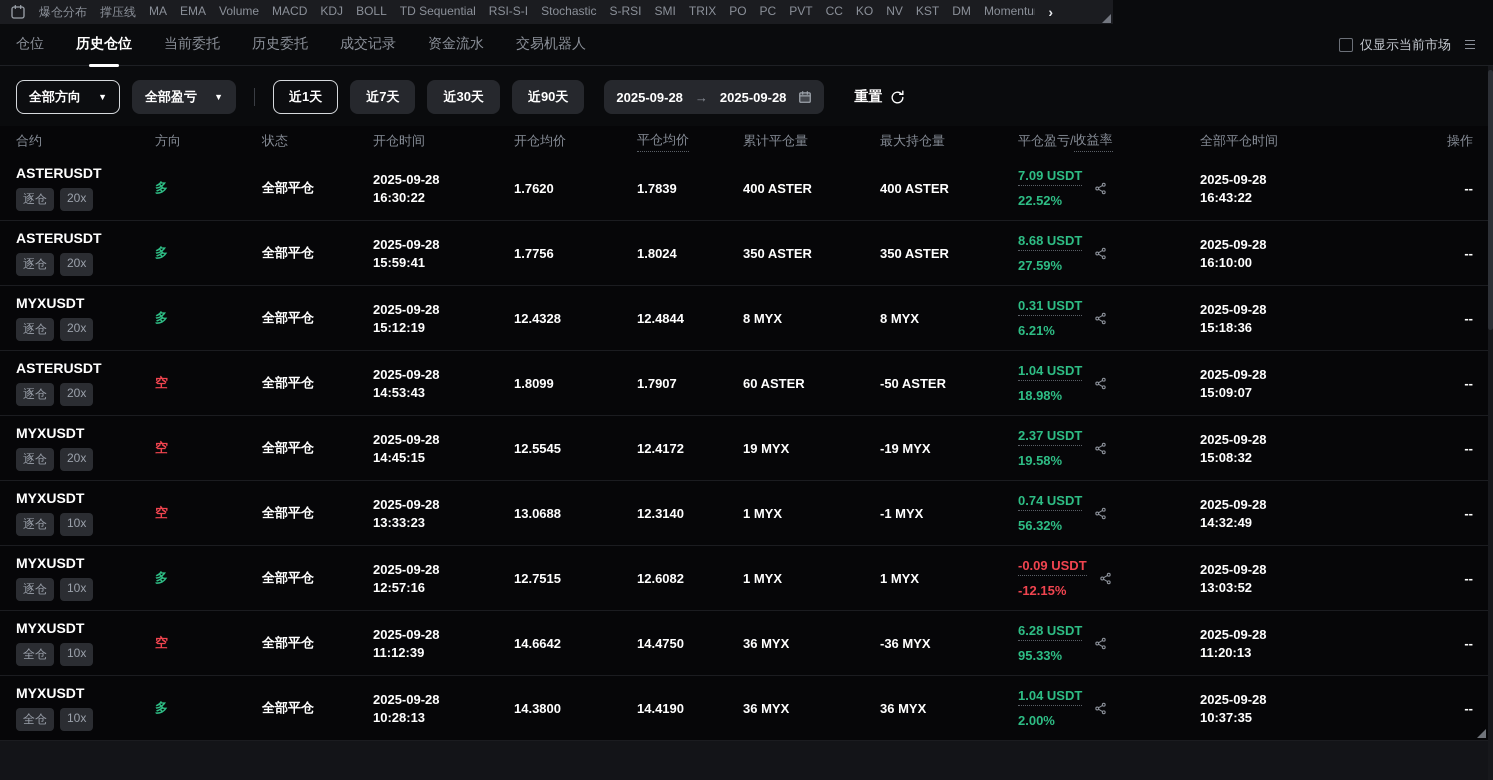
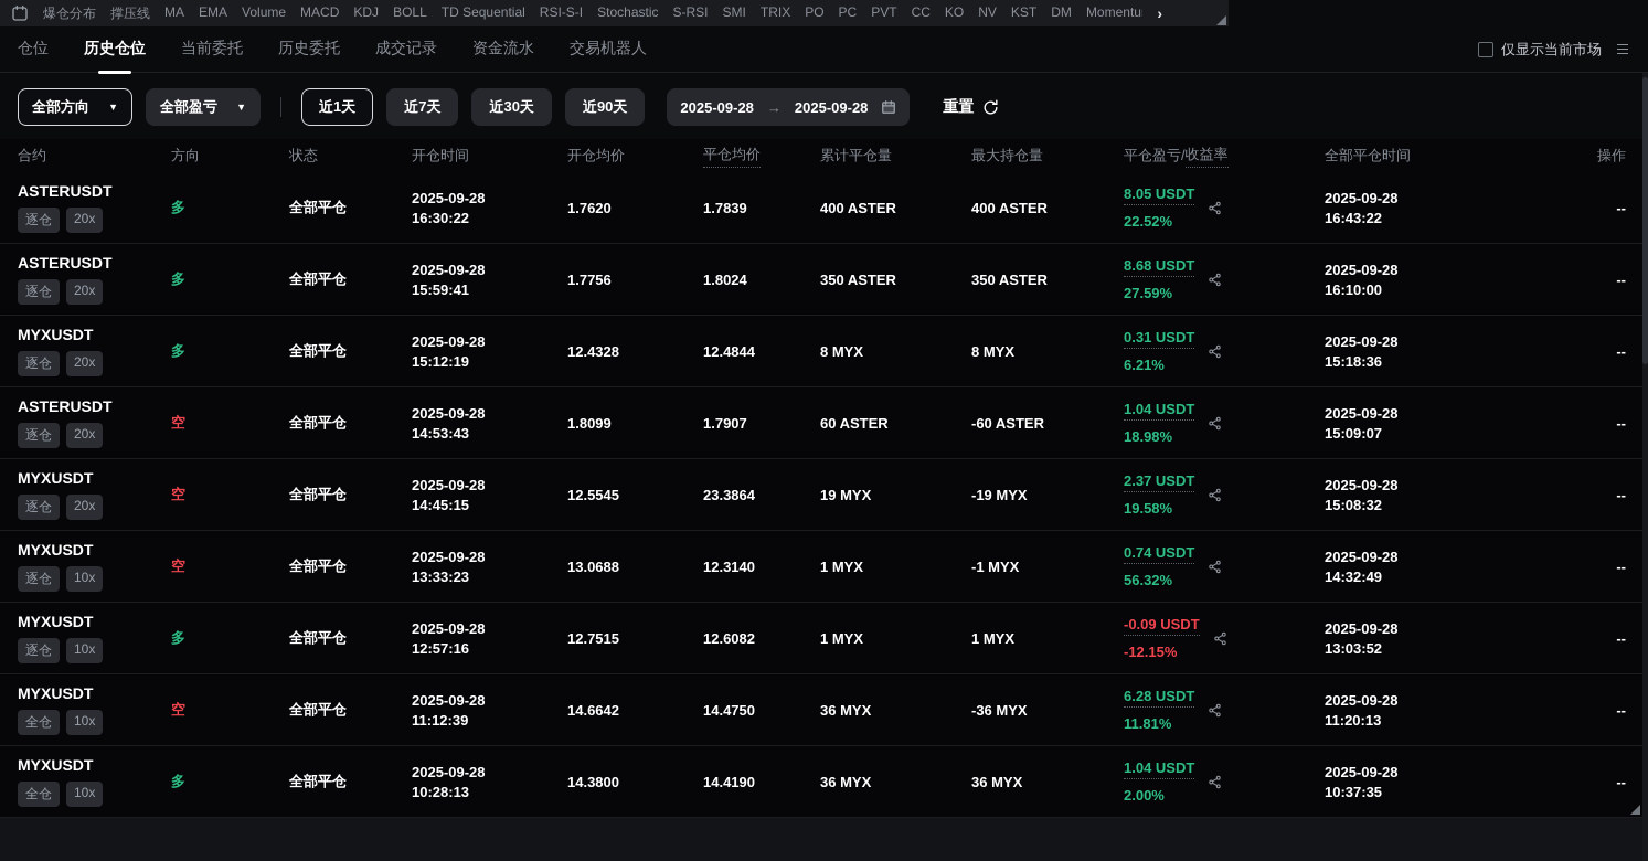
  爆仓分布
  撑压线
  MA
  EMA
  Volume
  MACD
  KDJ
  BOLL
  TD Sequential
  RSI-S-I
  Stochastic
  S-RSI
  SMI
  TRIX
  PO
  PC
  PVT
  CC
  KO
  NV
  KST
  DM
  Momentu
  ›
  仓位
  历史仓位
  当前委托
  历史委托
  成交记录
  资金流水
  交易机器人
  仅显示当前市场
  全部方向
  ▼
  全部盈亏
  ▼
  近1天
  近7天
  近30天
  近90天
  2025-09-28
  →
  2025-09-28
  重置
  合约
  方向
  状态
  开仓时间
  开仓均价
  平仓均价
  累计平仓量
  最大持仓量
  平仓盈亏/
  收益率
  全部平仓时间
  操作
  ASTERUSDT
  逐仓
  20x
  多
  全部平仓
  2025-09-28
  16:30:22
  1.7620
  1.7839
  400 ASTER
  400 ASTER
- 7.09 USDT
+ 8.05 USDT
  22.52%
  2025-09-28
  16:43:22
  --
  ASTERUSDT
  逐仓
  20x
  多
  全部平仓
  2025-09-28
  15:59:41
  1.7756
  1.8024
  350 ASTER
  350 ASTER
  8.68 USDT
  27.59%
  2025-09-28
  16:10:00
  --
  MYXUSDT
  逐仓
  20x
  多
  全部平仓
  2025-09-28
  15:12:19
  12.4328
  12.4844
  8 MYX
  8 MYX
  0.31 USDT
  6.21%
  2025-09-28
  15:18:36
  --
  ASTERUSDT
  逐仓
  20x
  空
  全部平仓
  2025-09-28
  14:53:43
  1.8099
  1.7907
  60 ASTER
- -50 ASTER
+ -60 ASTER
  1.04 USDT
  18.98%
  2025-09-28
  15:09:07
  --
  MYXUSDT
  逐仓
  20x
  空
  全部平仓
  2025-09-28
  14:45:15
  12.5545
- 12.4172
+ 23.3864
  19 MYX
  -19 MYX
  2.37 USDT
  19.58%
  2025-09-28
  15:08:32
  --
  MYXUSDT
  逐仓
  10x
  空
  全部平仓
  2025-09-28
  13:33:23
  13.0688
  12.3140
  1 MYX
  -1 MYX
  0.74 USDT
  56.32%
  2025-09-28
  14:32:49
  --
  MYXUSDT
  逐仓
  10x
  多
  全部平仓
  2025-09-28
  12:57:16
  12.7515
  12.6082
  1 MYX
  1 MYX
  -0.09 USDT
  -12.15%
  2025-09-28
  13:03:52
  --
  MYXUSDT
  全仓
  10x
  空
  全部平仓
  2025-09-28
  11:12:39
  14.6642
  14.4750
  36 MYX
  -36 MYX
  6.28 USDT
- 95.33%
+ 11.81%
  2025-09-28
  11:20:13
  --
  MYXUSDT
  全仓
  10x
  多
  全部平仓
  2025-09-28
  10:28:13
  14.3800
  14.4190
  36 MYX
  36 MYX
  1.04 USDT
  2.00%
  2025-09-28
  10:37:35
  --
